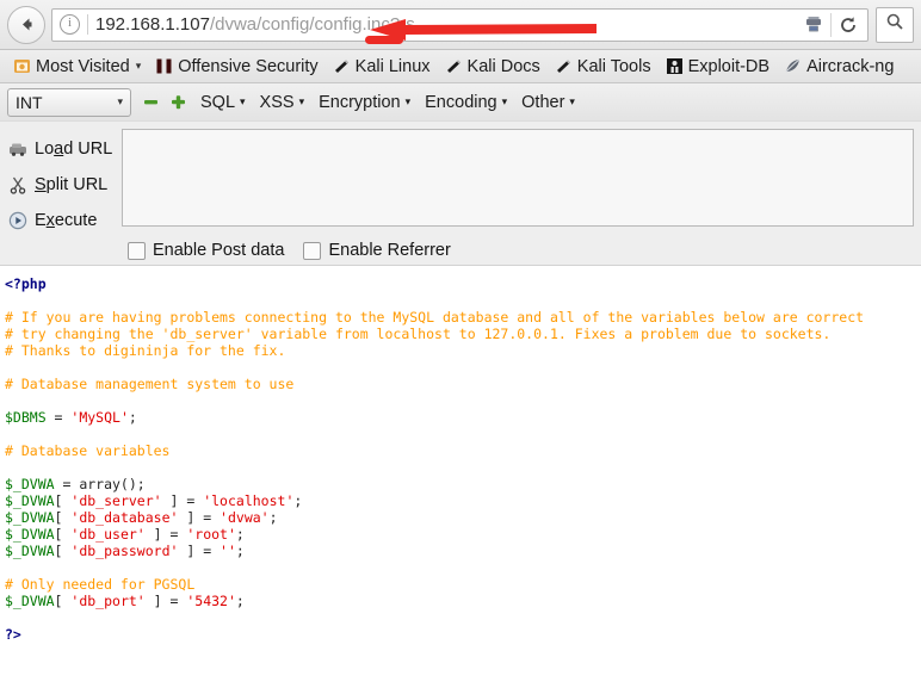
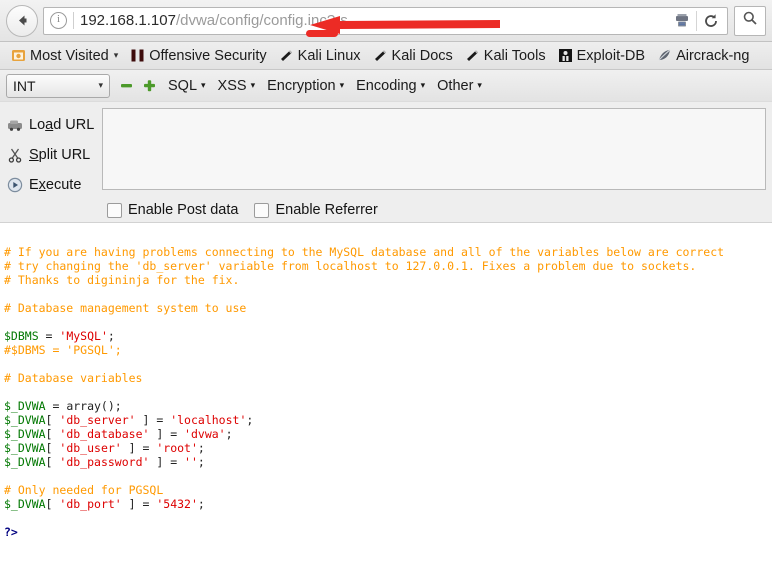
  i
  192.168.1.107/dvwa/config/config.incs
  Most Visited
  ▾
  Offensive Security
  Kali Linux
  Kali Docs
  Kali Tools
  Exploit-DB
  Aircrack-ng
  INT
  ▾
  SQL
  ▾
  XSS
  ▾
  Encryption
  ▾
  Encoding
  ▾
  Other
  ▾
  Load URL
  Split URL
  Execute
  Enable Post data
  Enable Referrer
- <?php
  # If you are having problems connecting to the MySQL database and all of the variables below are correct
  # try changing the 'db_server' variable from localhost to 127.0.0.1. Fixes a problem due to sockets.
  # Thanks to digininja for the fix.
  # Database management system to use
  $DBMS = 'MySQL';
+ #$DBMS = 'PGSQL';
  # Database variables
  $_DVWA = array();
  $_DVWA[ 'db_server' ] = 'localhost';
  $_DVWA[ 'db_database' ] = 'dvwa';
  $_DVWA[ 'db_user' ] = 'root';
  $_DVWA[ 'db_password' ] = '';
  # Only needed for PGSQL
  $_DVWA[ 'db_port' ] = '5432';
  ?>
